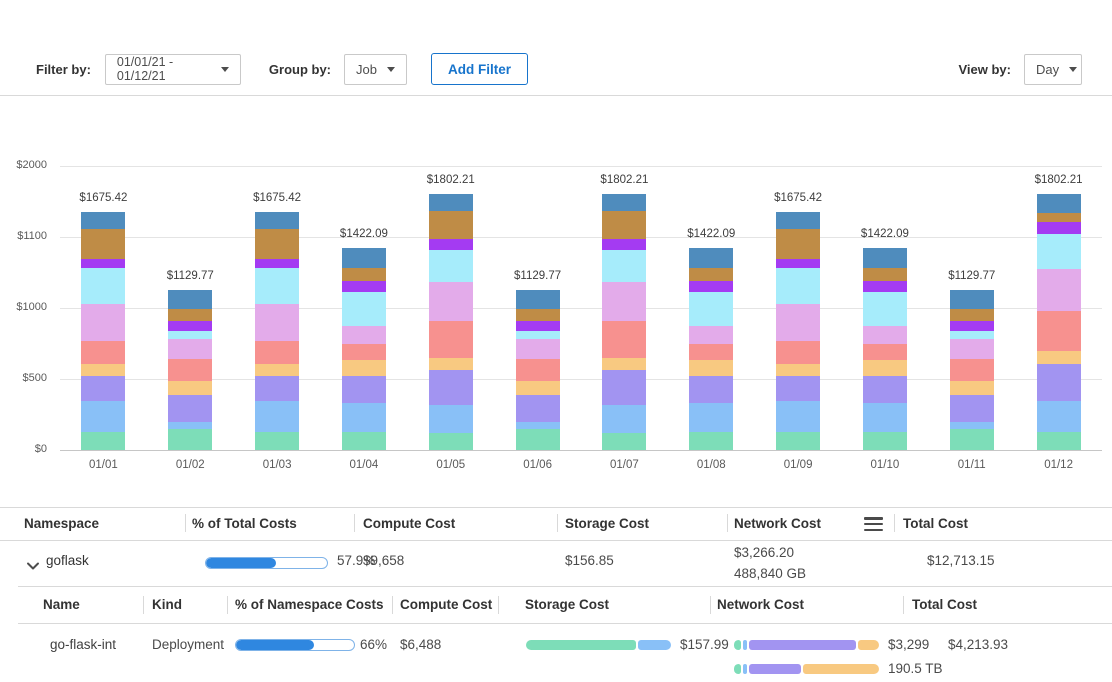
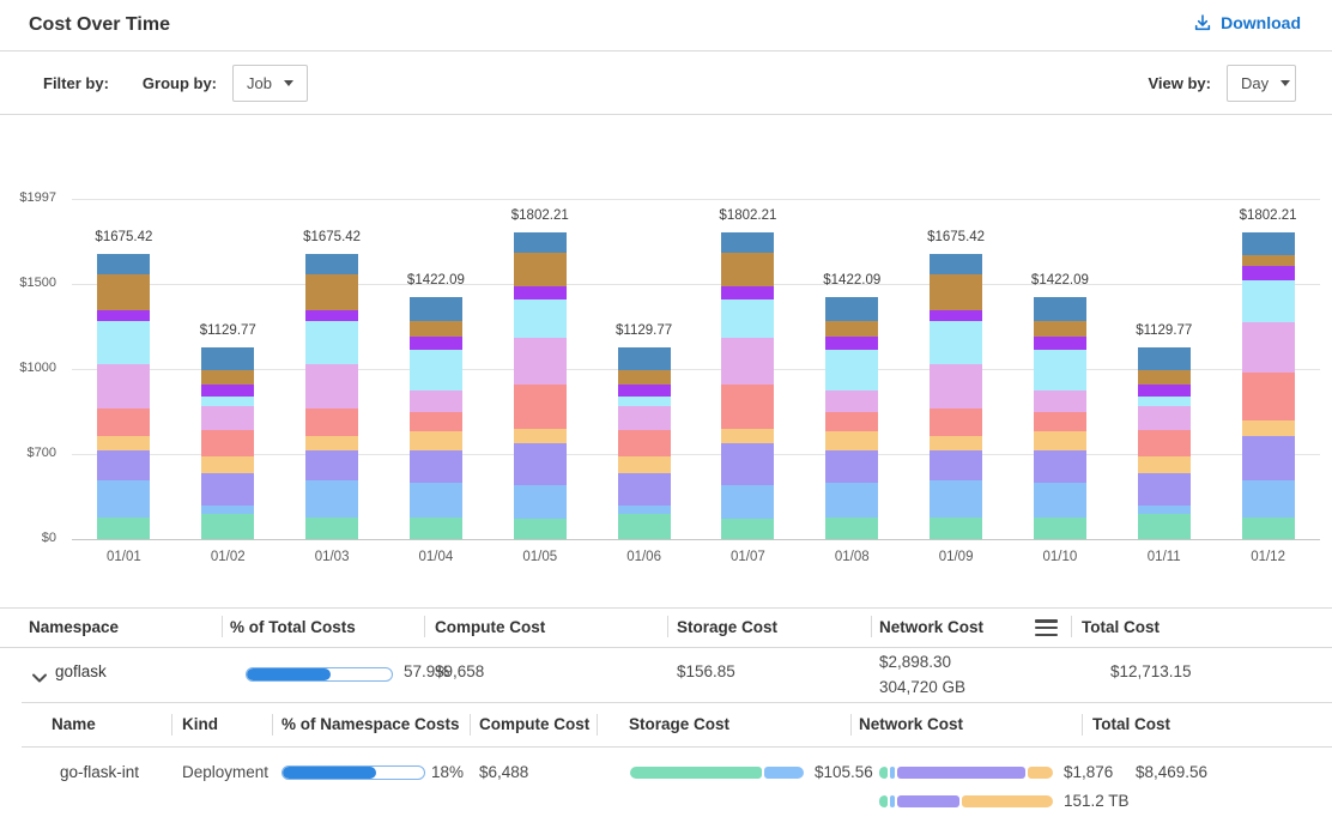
+ Cost Over Time
+ Download
  Filter by:
- 01/01/21 - 01/12/21
  Group by:
  Job
- Add Filter
  View by:
  Day
  $0
- $500
+ $700
  $1000
- $1100
+ $1500
- $2000
+ $1997
  $1675.42
  01/01
  $1129.77
  01/02
  $1675.42
  01/03
  $1422.09
  01/04
  $1802.21
  01/05
  $1129.77
  01/06
  $1802.21
  01/07
  $1422.09
  01/08
  $1675.42
  01/09
  $1422.09
  01/10
  $1129.77
  01/11
  $1802.21
  01/12
  Namespace
  % of Total Costs
  Compute Cost
  Storage Cost
  Network Cost
  Total Cost
  goflask
  57.9%
  $9,658
  $156.85
- $3,266.20
+ $2,898.30
- 488,840 GB
+ 304,720 GB
  $12,713.15
  Name
  Kind
  % of Namespace Costs
  Compute Cost
  Storage Cost
  Network Cost
  Total Cost
  go-flask-int
  Deployment
- 66%
+ 18%
  $6,488
- $157.99
+ $105.56
- $3,299
+ $1,876
- 190.5 TB
+ 151.2 TB
- $4,213.93
+ $8,469.56
